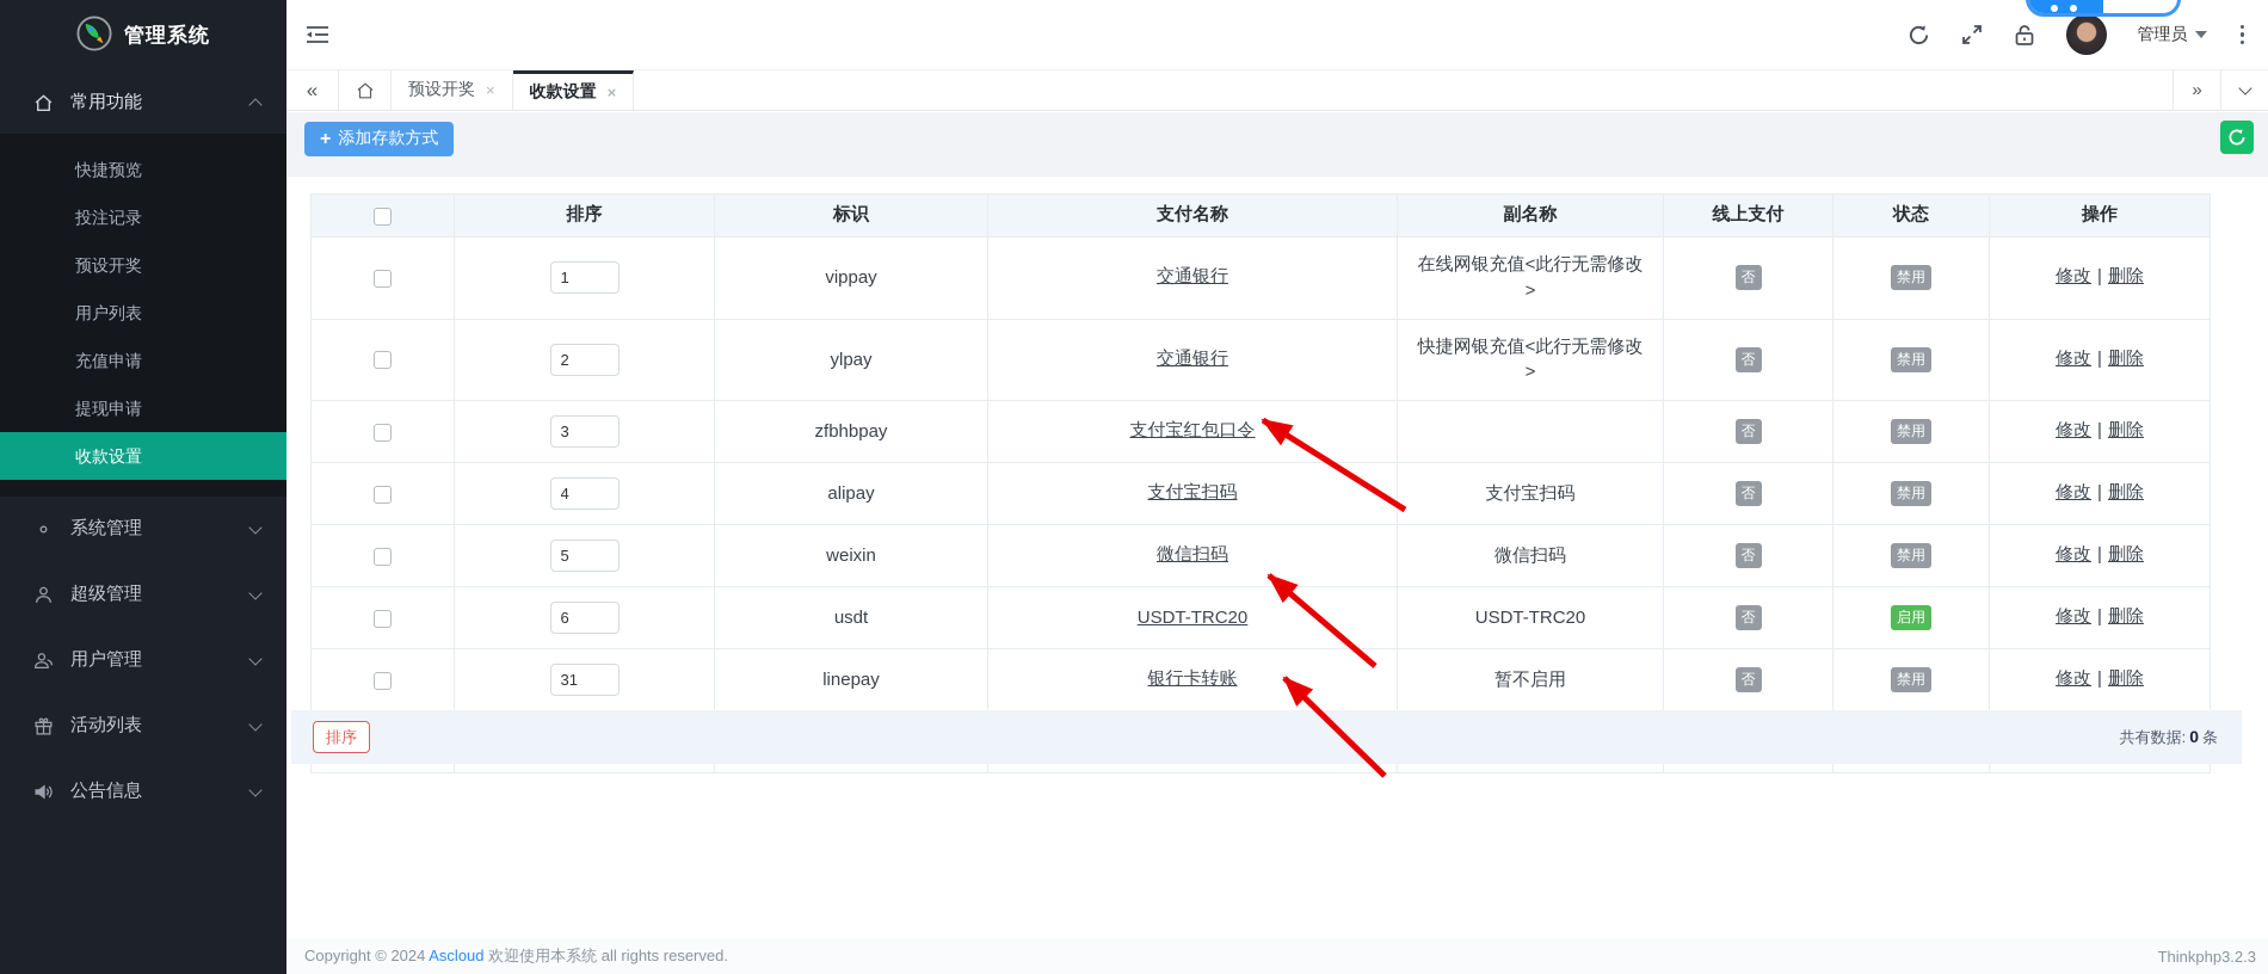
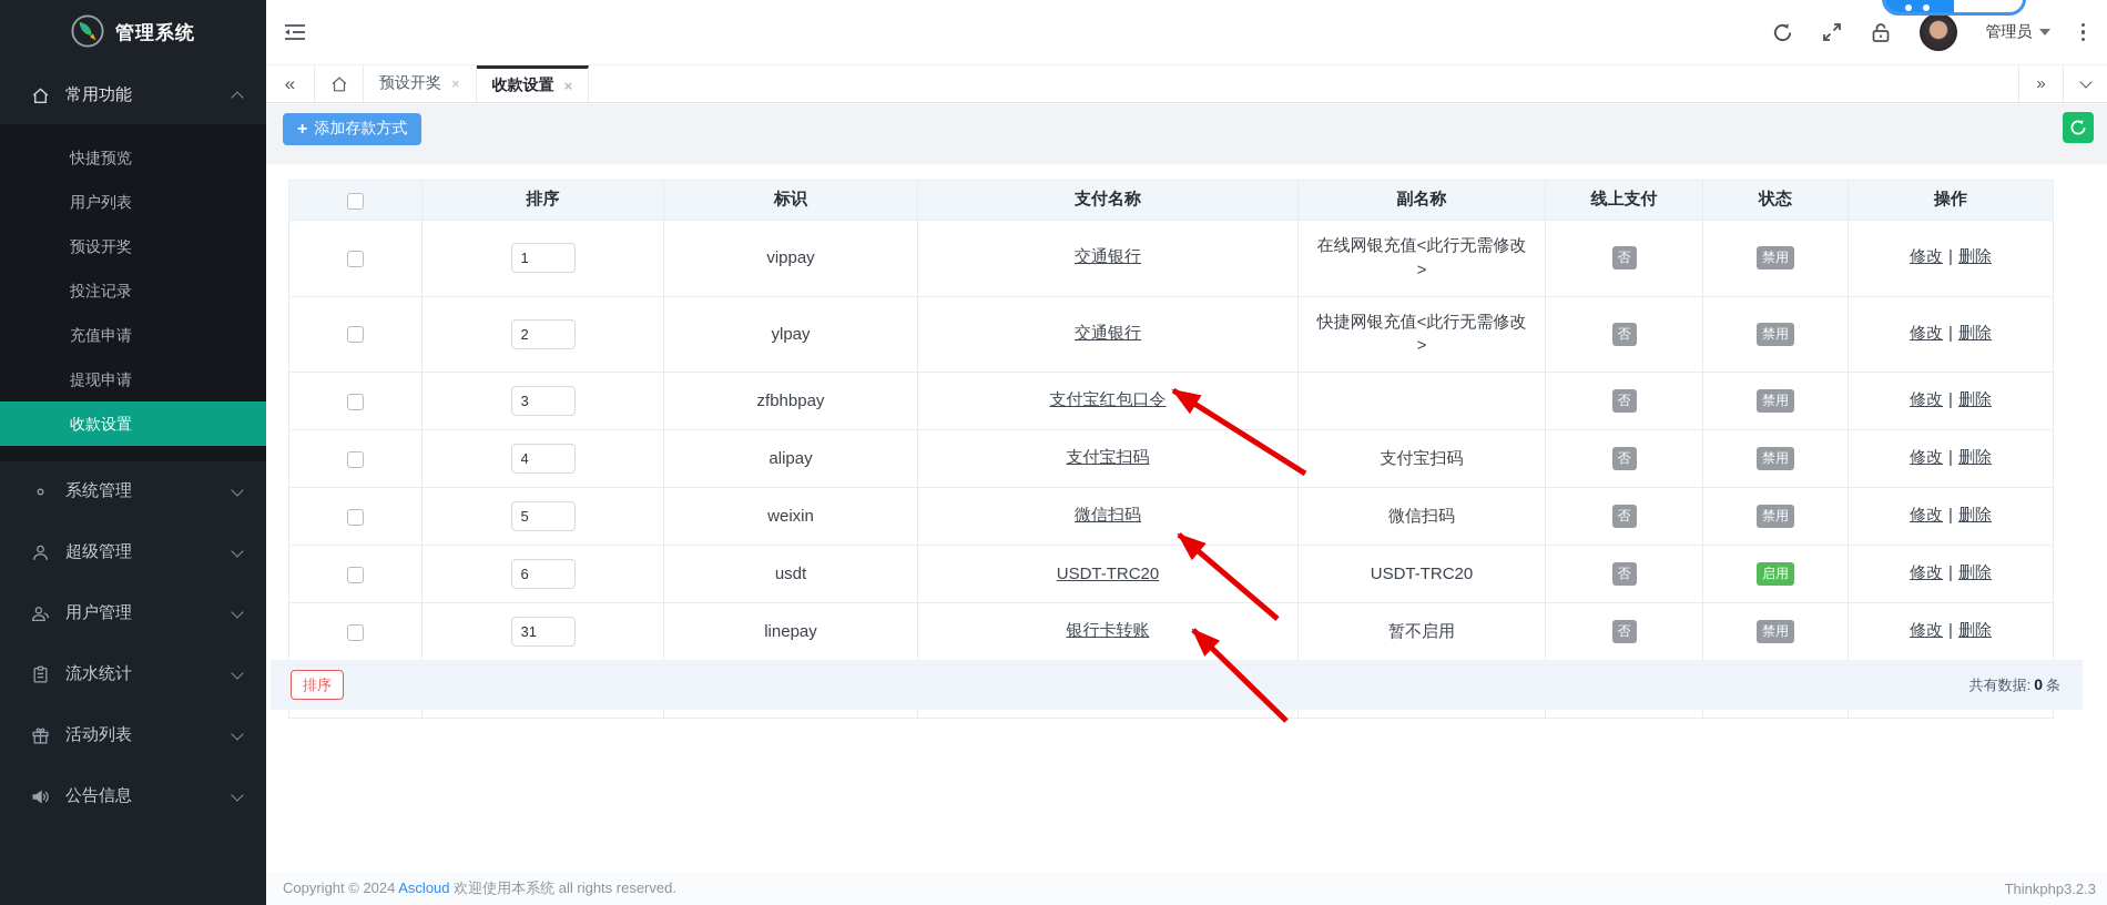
  管理系统
  常用功能
  快捷预览
- 投注记录
+ 用户列表
  预设开奖
- 用户列表
+ 投注记录
  充值申请
  提现申请
  收款设置
  系统管理
  超级管理
  用户管理
+ 流水统计
  活动列表
  公告信息
  管理员
  «
  预设开奖
  ×
  收款设置
  ×
  »
  +
  添加存款方式
  	排序	标识	支付名称	副名称	线上支付	状态	操作
  	1	vippay	交通银行	在线网银充值<此行无需修改>	否	禁用	修改 | 删除
  	2	ylpay	交通银行	快捷网银充值<此行无需修改>	否	禁用	修改 | 删除
  	3	zfbhbpay	支付宝红包口令		否	禁用	修改 | 删除
  	4	alipay	支付宝扫码	支付宝扫码	否	禁用	修改 | 删除
  	5	weixin	微信扫码	微信扫码	否	禁用	修改 | 删除
  	6	usdt	USDT-TRC20	USDT-TRC20	否	启用	修改 | 删除
  	31	linepay	银行卡转账	暂不启用	否	禁用	修改 | 删除
  排序
  共有数据: 0 条
  Copyright © 2024 Ascloud 欢迎使用本系统 all rights reserved.
  Thinkphp3.2.3
